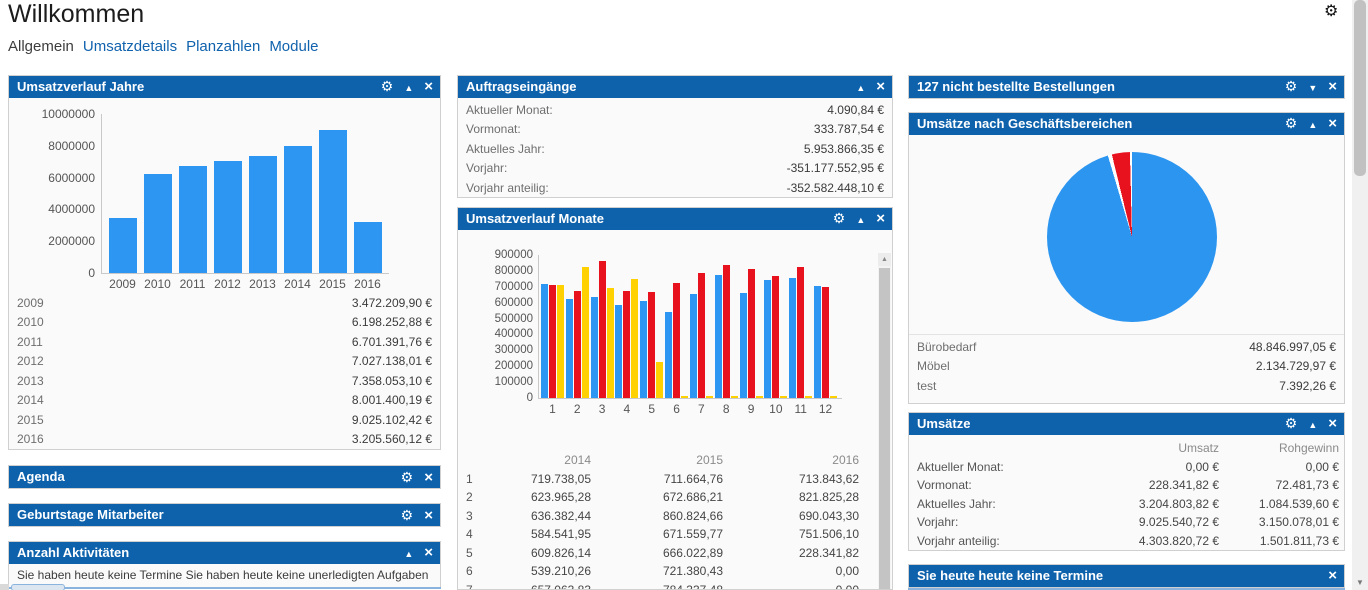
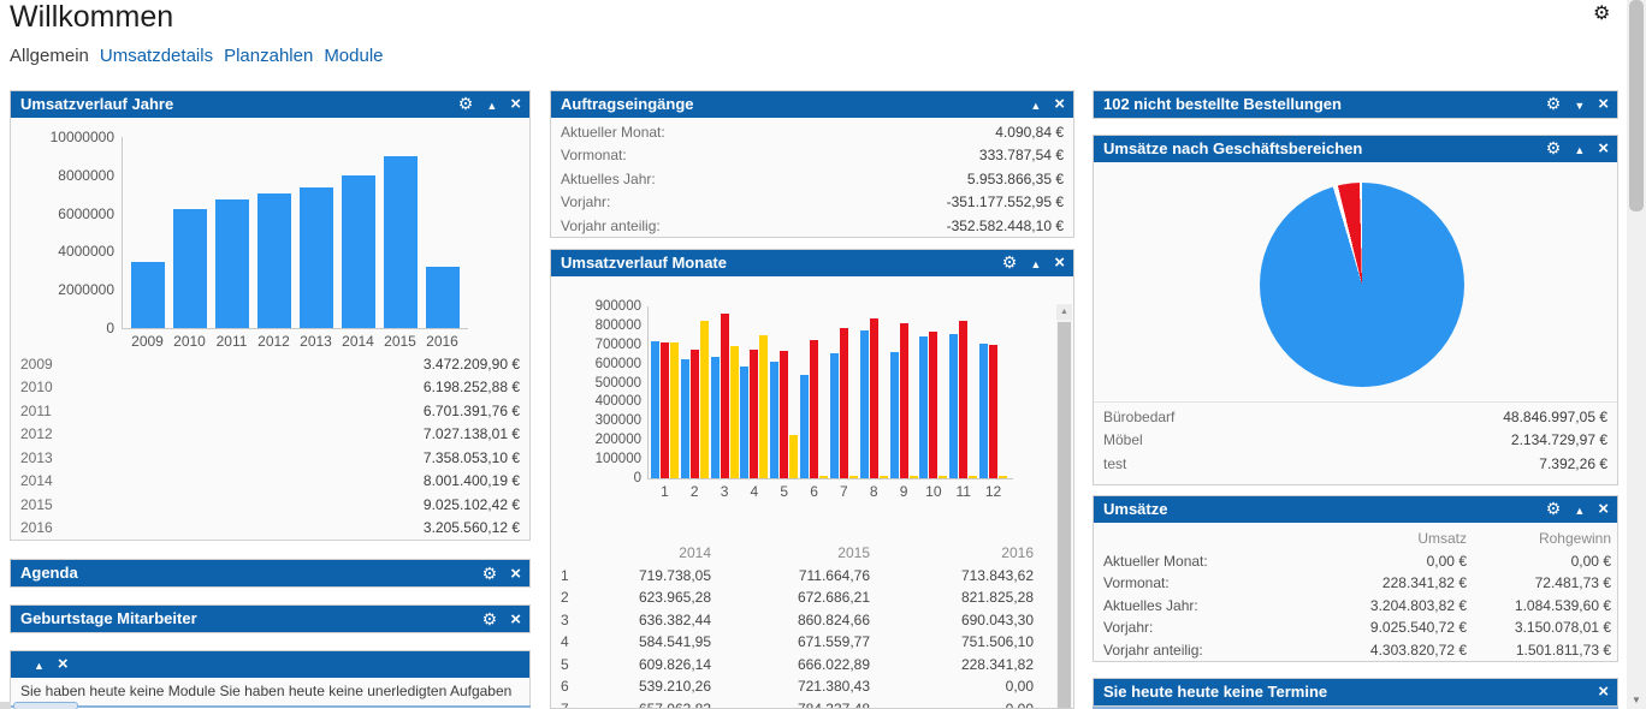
  Willkommen
  ⚙
  Allgemein Umsatzdetails Planzahlen Module
  Umsatzverlauf Jahre
  ⚙ ▲ ×
  10000000
  8000000
  6000000
  4000000
  2000000
  0
  2009
  2010
  2011
  2012
  2013
  2014
  2015
  2016
  2009
  3.472.209,90 €
  2010
  6.198.252,88 €
  2011
  6.701.391,76 €
  2012
  7.027.138,01 €
  2013
  7.358.053,10 €
  2014
  8.001.400,19 €
  2015
  9.025.102,42 €
  2016
  3.205.560,12 €
  Agenda
  ⚙ ×
  Geburtstage Mitarbeiter
  ⚙ ×
- Anzahl Aktivitäten
  ▲ ×
- Sie haben heute keine Termine Sie haben heute keine unerledigten Aufgaben
+ Sie haben heute keine Module Sie haben heute keine unerledigten Aufgaben
  Auftragseingänge
  ▲ ×
  Aktueller Monat:
  4.090,84 €
  Vormonat:
  333.787,54 €
  Aktuelles Jahr:
  5.953.866,35 €
  Vorjahr:
  -351.177.552,95 €
  Vorjahr anteilig:
  -352.582.448,10 €
  Umsatzverlauf Monate
  ⚙ ▲ ×
  900000
  800000
  700000
  600000
  500000
  400000
  300000
  200000
  100000
  0
  1
  2
  3
  4
  5
  6
  7
  8
  9
  10
  11
  12
  2014
  2015
  2016
  1
  719.738,05
  711.664,76
  713.843,62
  2
  623.965,28
  672.686,21
  821.825,28
  3
  636.382,44
  860.824,66
  690.043,30
  4
  584.541,95
  671.559,77
  751.506,10
  5
  609.826,14
  666.022,89
  228.341,82
  6
  539.210,26
  721.380,43
  0,00
- 127 nicht bestellte Bestellungen
+ 102 nicht bestellte Bestellungen
  ⚙ ▼ ×
  Umsätze nach Geschäftsbereichen
  ⚙ ▲ ×
  Bürobedarf
  48.846.997,05 €
  Möbel
  2.134.729,97 €
  test
  7.392,26 €
  Umsätze
  ⚙ ▲ ×
  Umsatz
  Rohgewinn
  Aktueller Monat:
  0,00 €
  0,00 €
  Vormonat:
  228.341,82 €
  72.481,73 €
  Aktuelles Jahr:
  3.204.803,82 €
  1.084.539,60 €
  Vorjahr:
  9.025.540,72 €
  3.150.078,01 €
  Vorjahr anteilig:
  4.303.820,72 €
  1.501.811,73 €
  Sie heute heute keine Termine
  ×
  ▼
